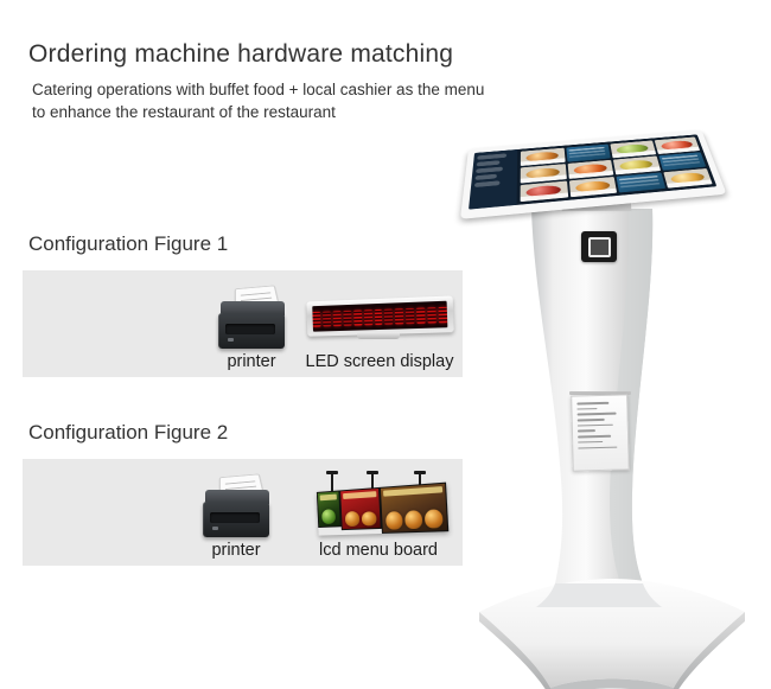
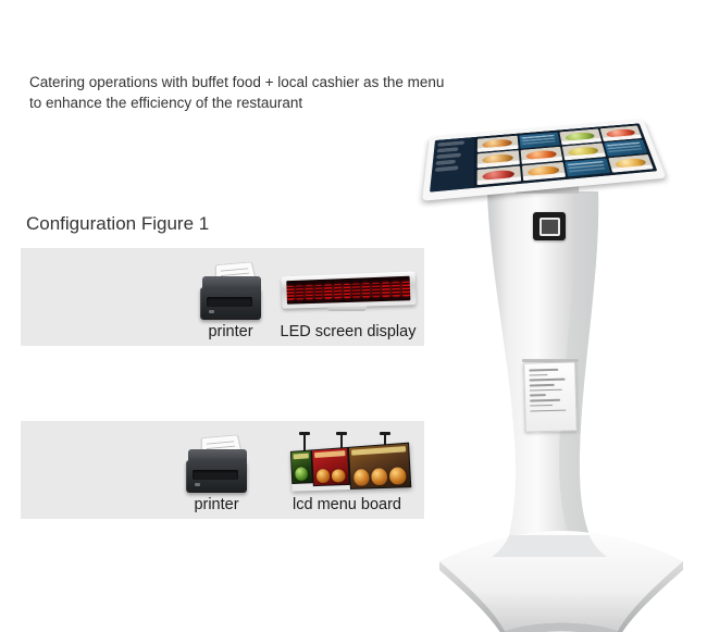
- Ordering machine hardware matching
  Catering operations with buffet food + local cashier as the menu
- to enhance the restaurant of the restaurant
+ to enhance the efficiency of the restaurant
  Configuration Figure 1
  printer
  LED screen display
- Configuration Figure 2
  printer
  lcd menu board
